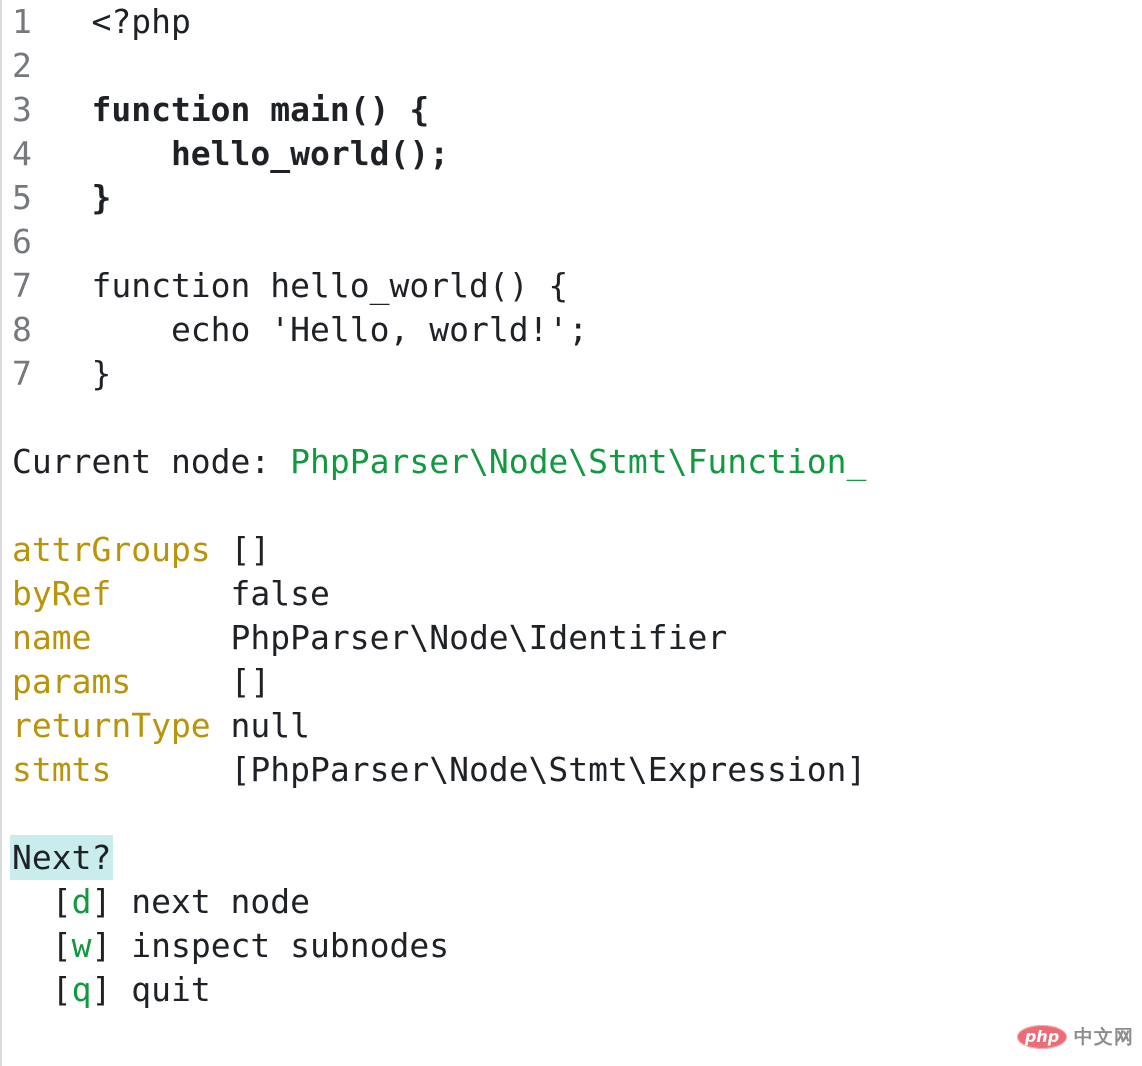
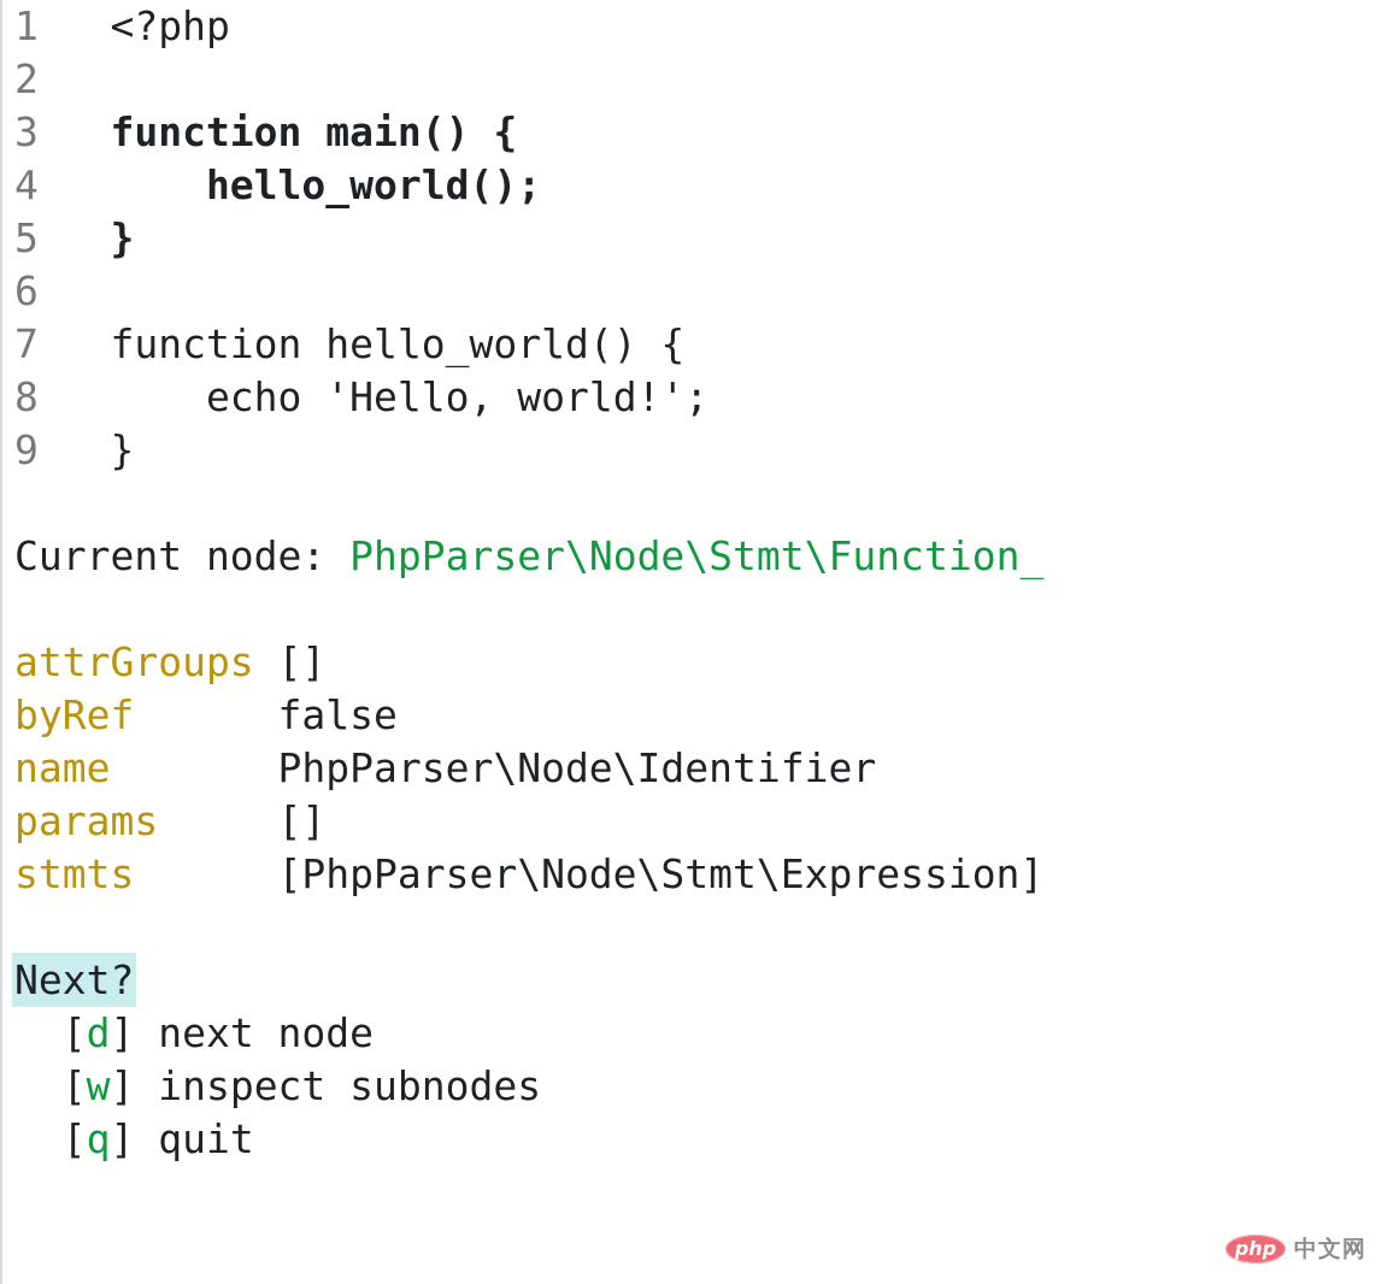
  1 <?php
  2
  3 function main() {
  4 hello_world();
  5 }
  6
  7 function hello_world() {
  8 echo 'Hello, world!';
- 7 }
+ 9 }
  Current node: PhpParser\Node\Stmt\Function_
  attrGroups []
  byRef false
  name PhpParser\Node\Identifier
  params []
- returnType null
  stmts [PhpParser\Node\Stmt\Expression]
  Next?
  [d] next node
  [w] inspect subnodes
  [q] quit
  php
  中文网
